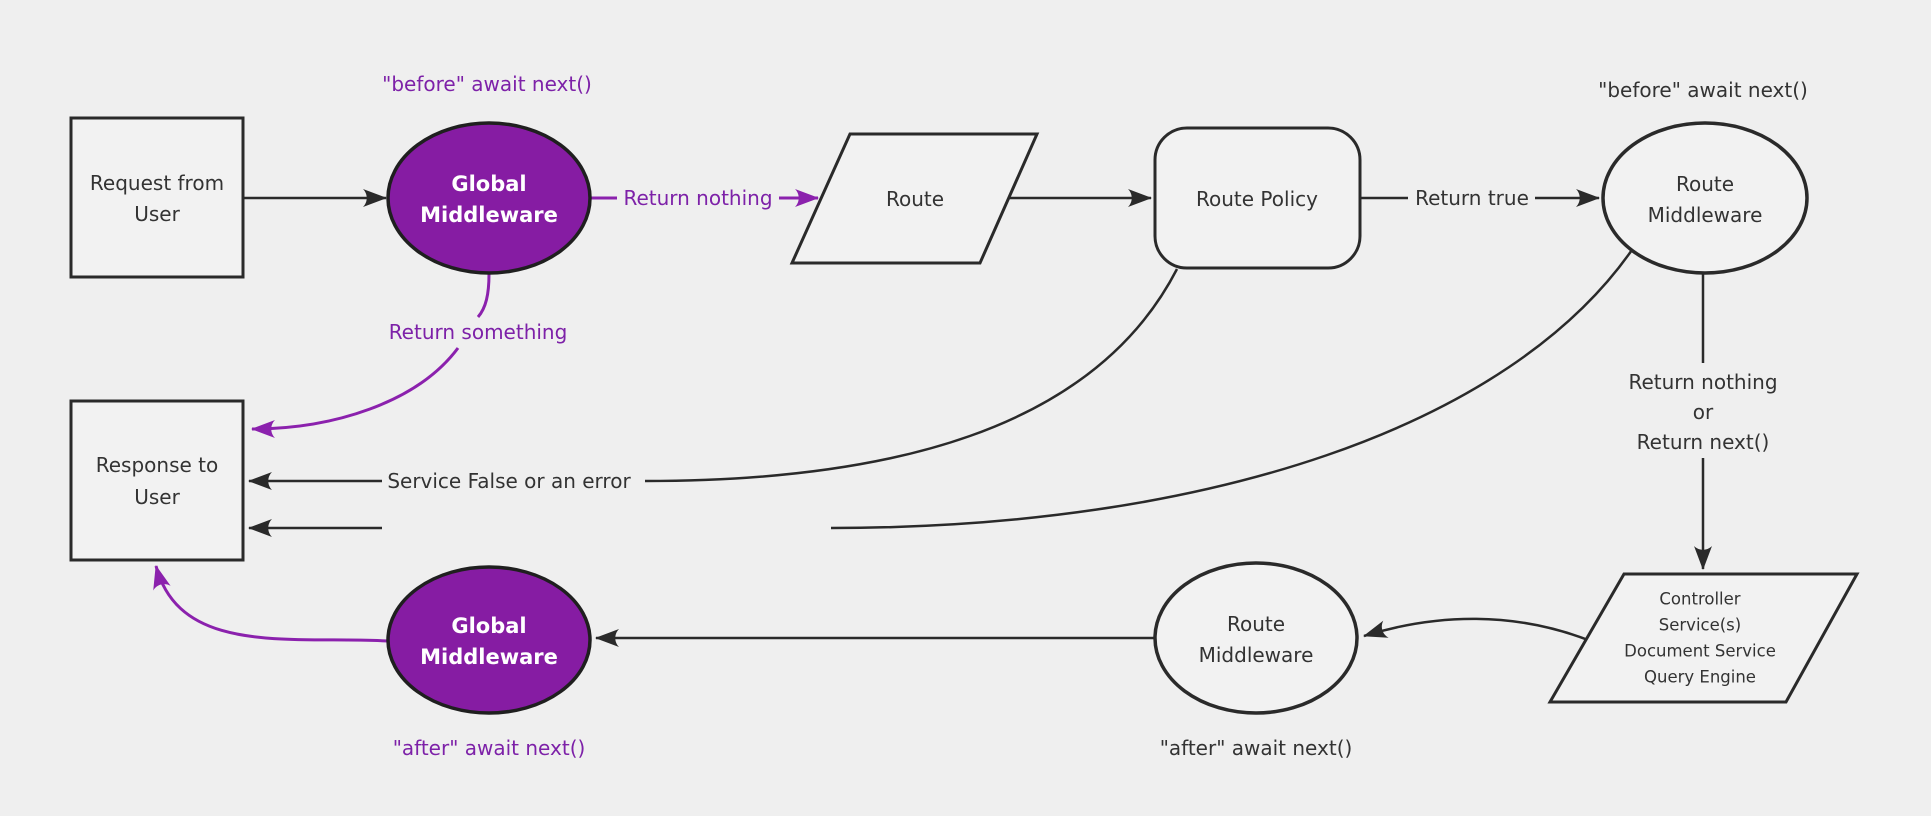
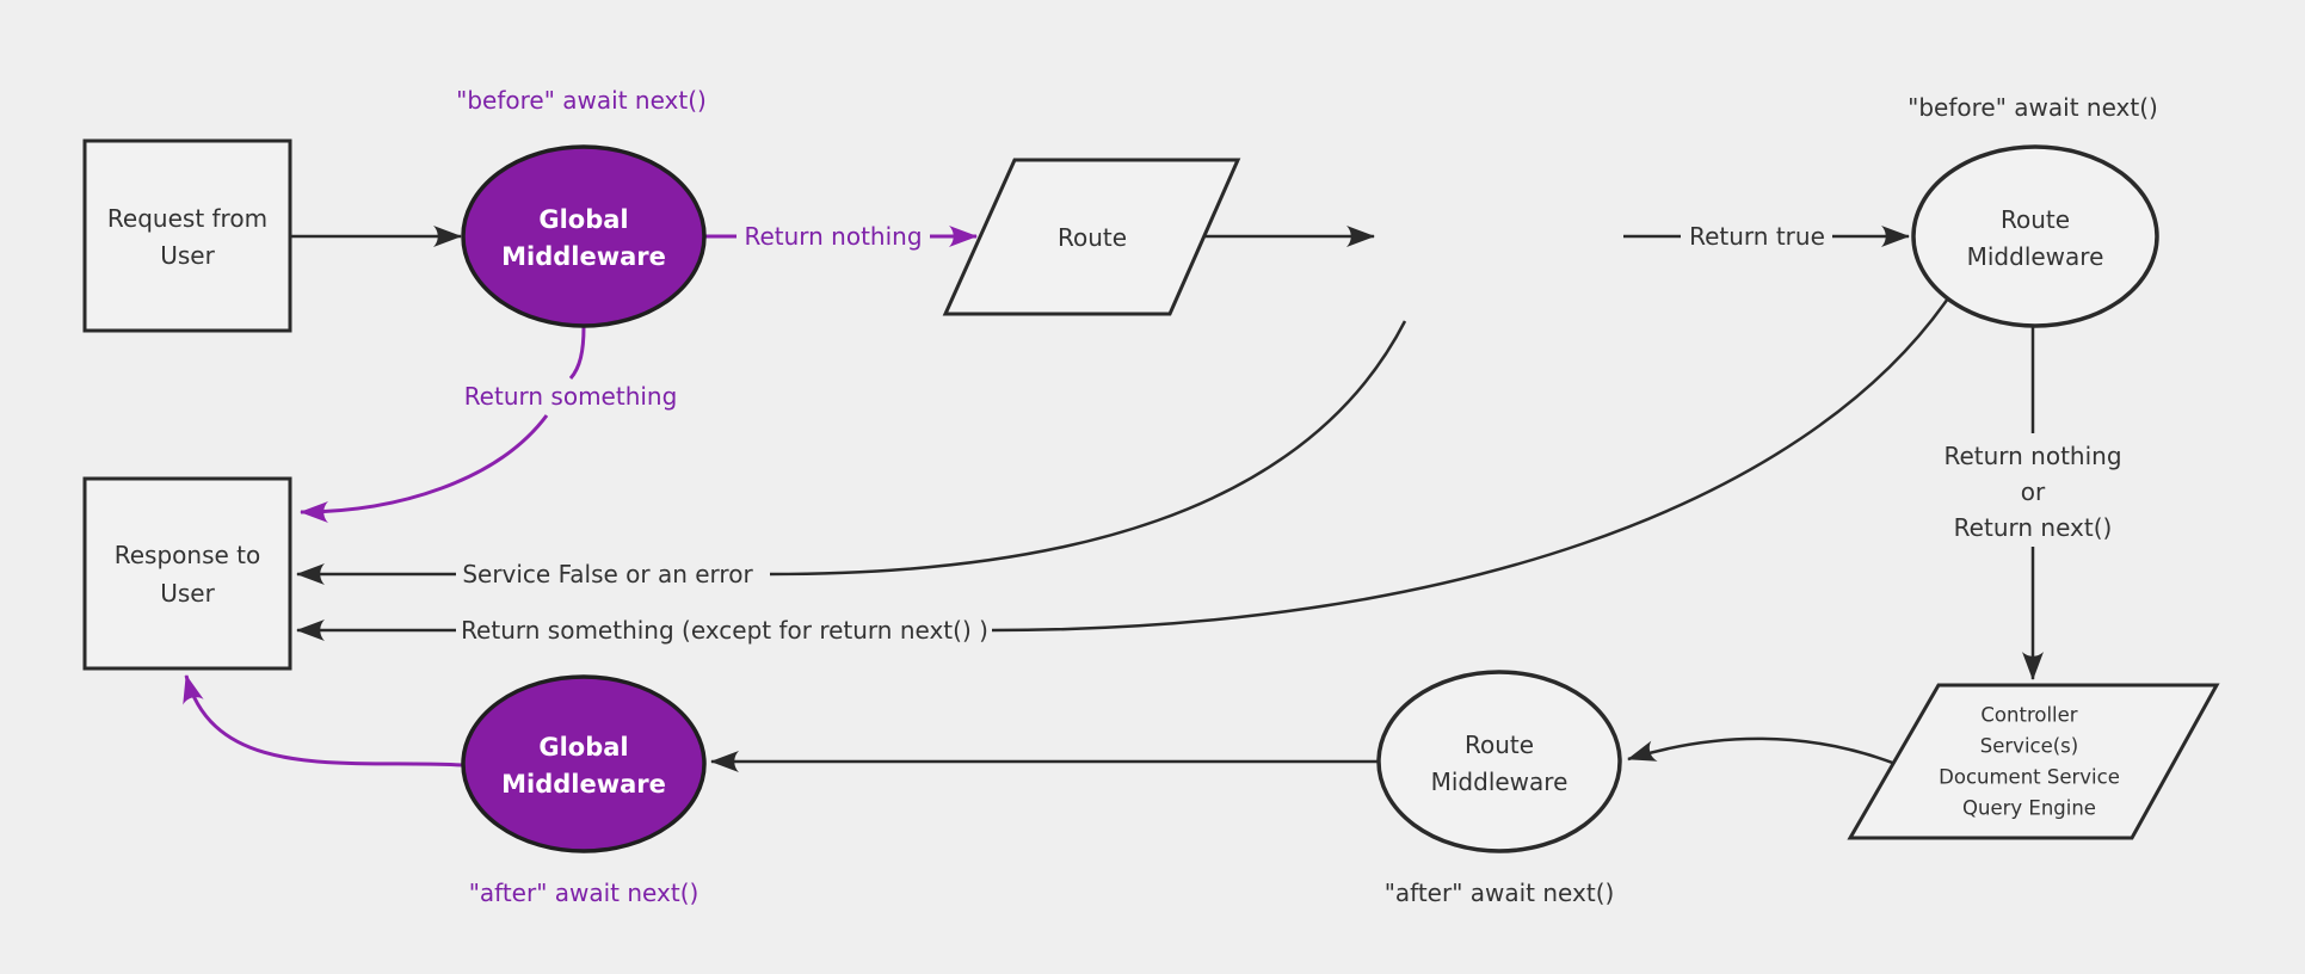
  Request from
  User
  Global
  Middleware
  Route
- Route Policy
  Route
  Middleware
  Controller
  Service(s)
  Document Service
  Query Engine
  Route
  Middleware
  Global
  Middleware
  Response to
  User
  "before" await next()
  Return nothing
  Return true
  "before" await next()
  Return nothing
  or
  Return next()
  "after" await next()
  "after" await next()
  Return something
  Service False or an error
+ Return something (except for return next() )
